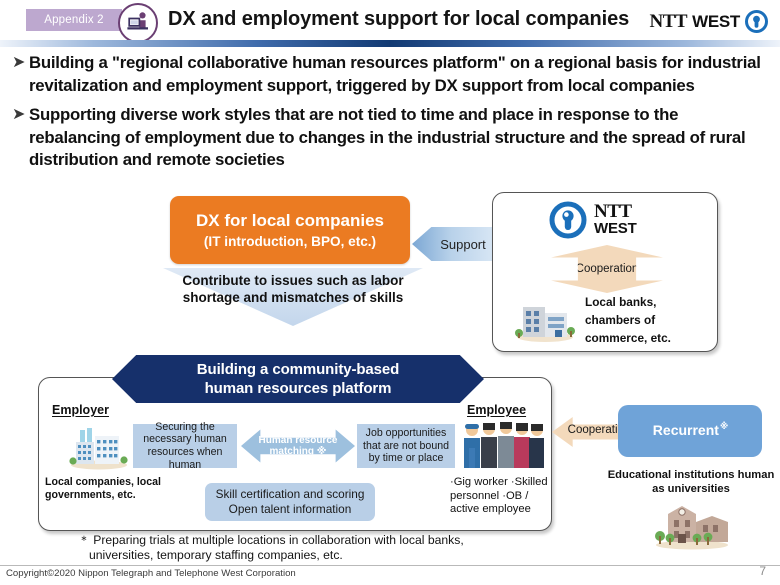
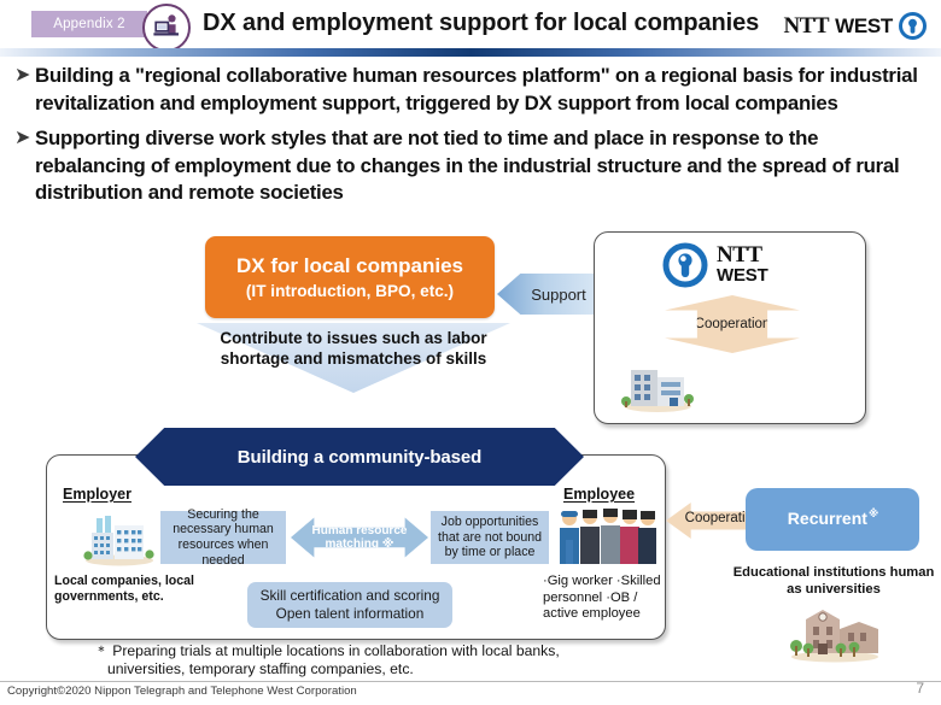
  Appendix 2
  DX and employment support for local companies
  NTT
  WEST
  ➤
  Building a "regional collaborative human resources platform" on a regional basis for industrial revitalization and employment support, triggered by DX support from local companies
  ➤
  Supporting diverse work styles that are not tied to time and place in response to the rebalancing of employment due to changes in the industrial structure and the spread of rural distribution and remote societies
  DX for local companies
  (IT introduction, BPO, etc.)
  Support
  Contribute to issues such as labor shortage and mismatches of skills
  NTT
  WEST
  Cooperation
- Local banks, chambers of commerce, etc.
  Building a community-based
- human resources platform
  Employer
  Employee
- Securing the necessary human resources when human
+ Securing the necessary human resources when needed
  Human resource matching ※
  Job opportunities that are not bound by time or place
  Local companies, local governments, etc.
  ·Gig worker ·Skilled personnel ·OB / active employee
  Skill certification and scoring
  Open talent information
  Cooperati
  Recurrent※
  Educational institutions human as universities
  ＊ Preparing trials at multiple locations in collaboration with local banks,
  universities, temporary staffing companies, etc.
  Copyright©2020 Nippon Telegraph and Telephone West Corporation
  7
